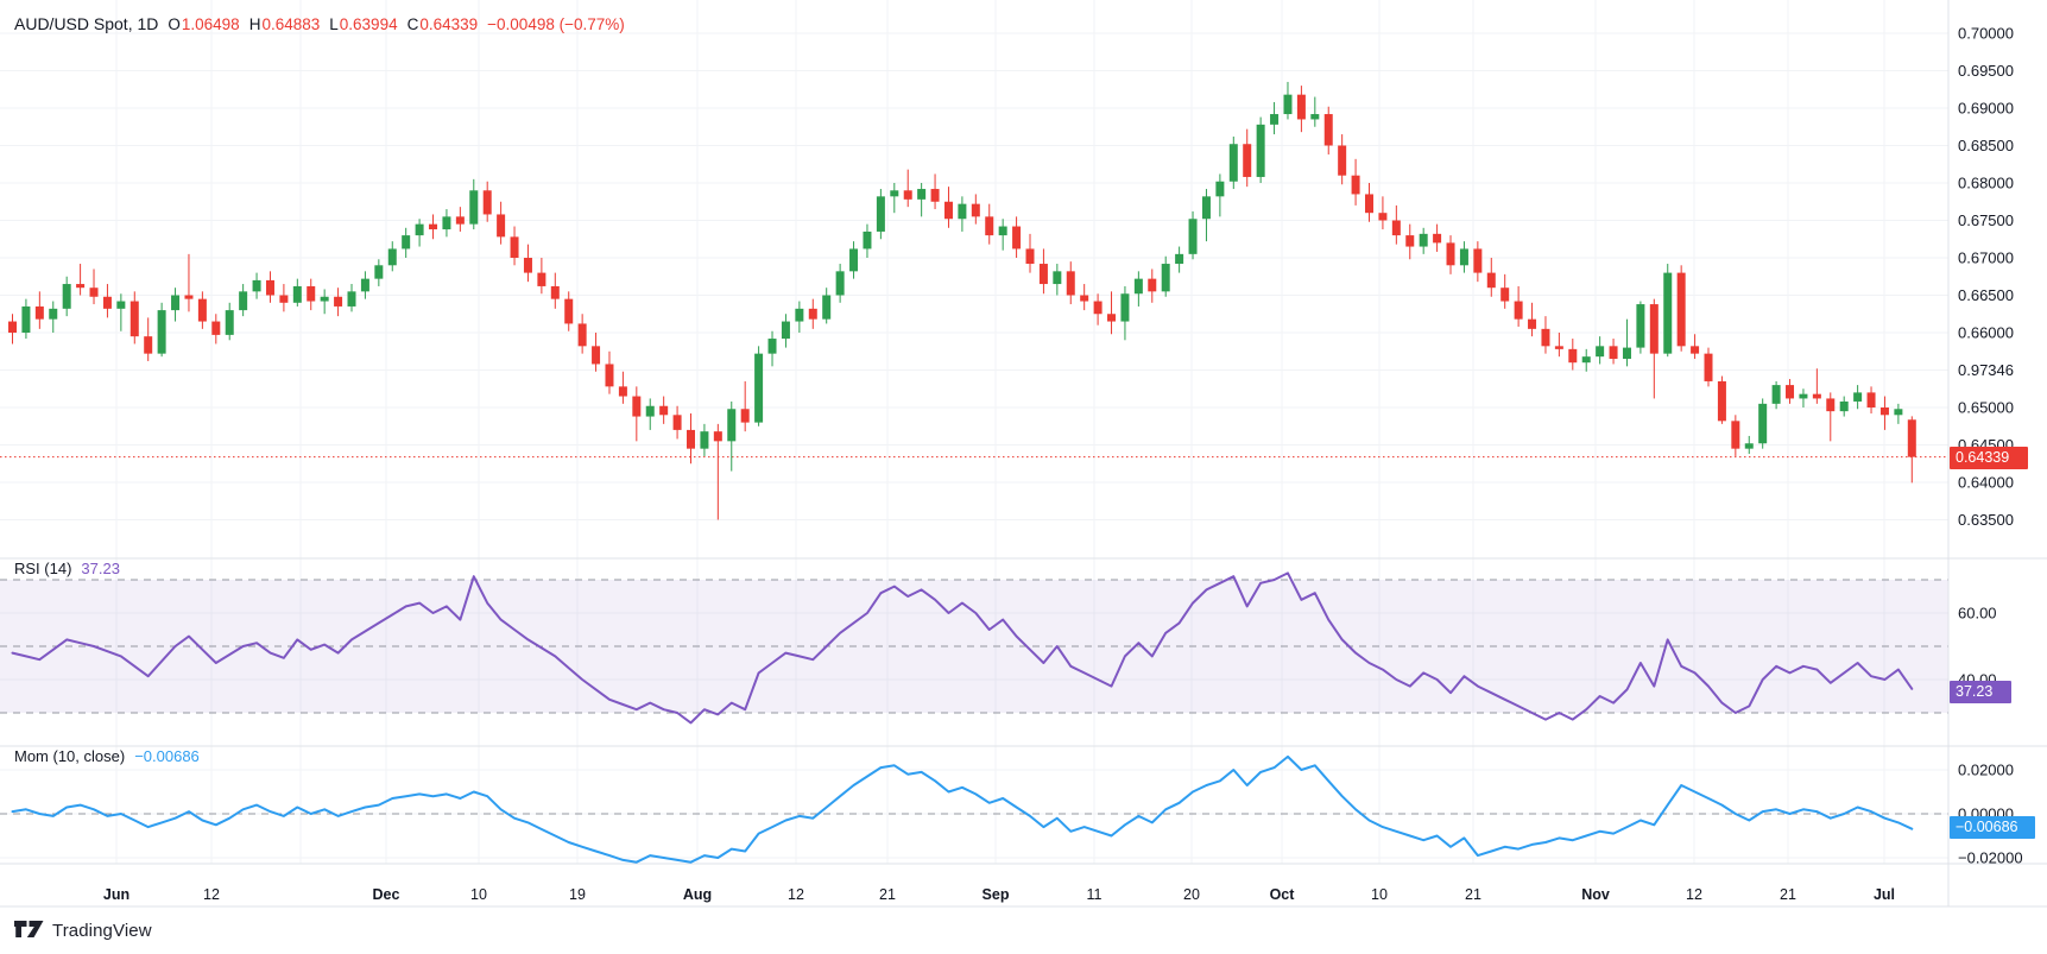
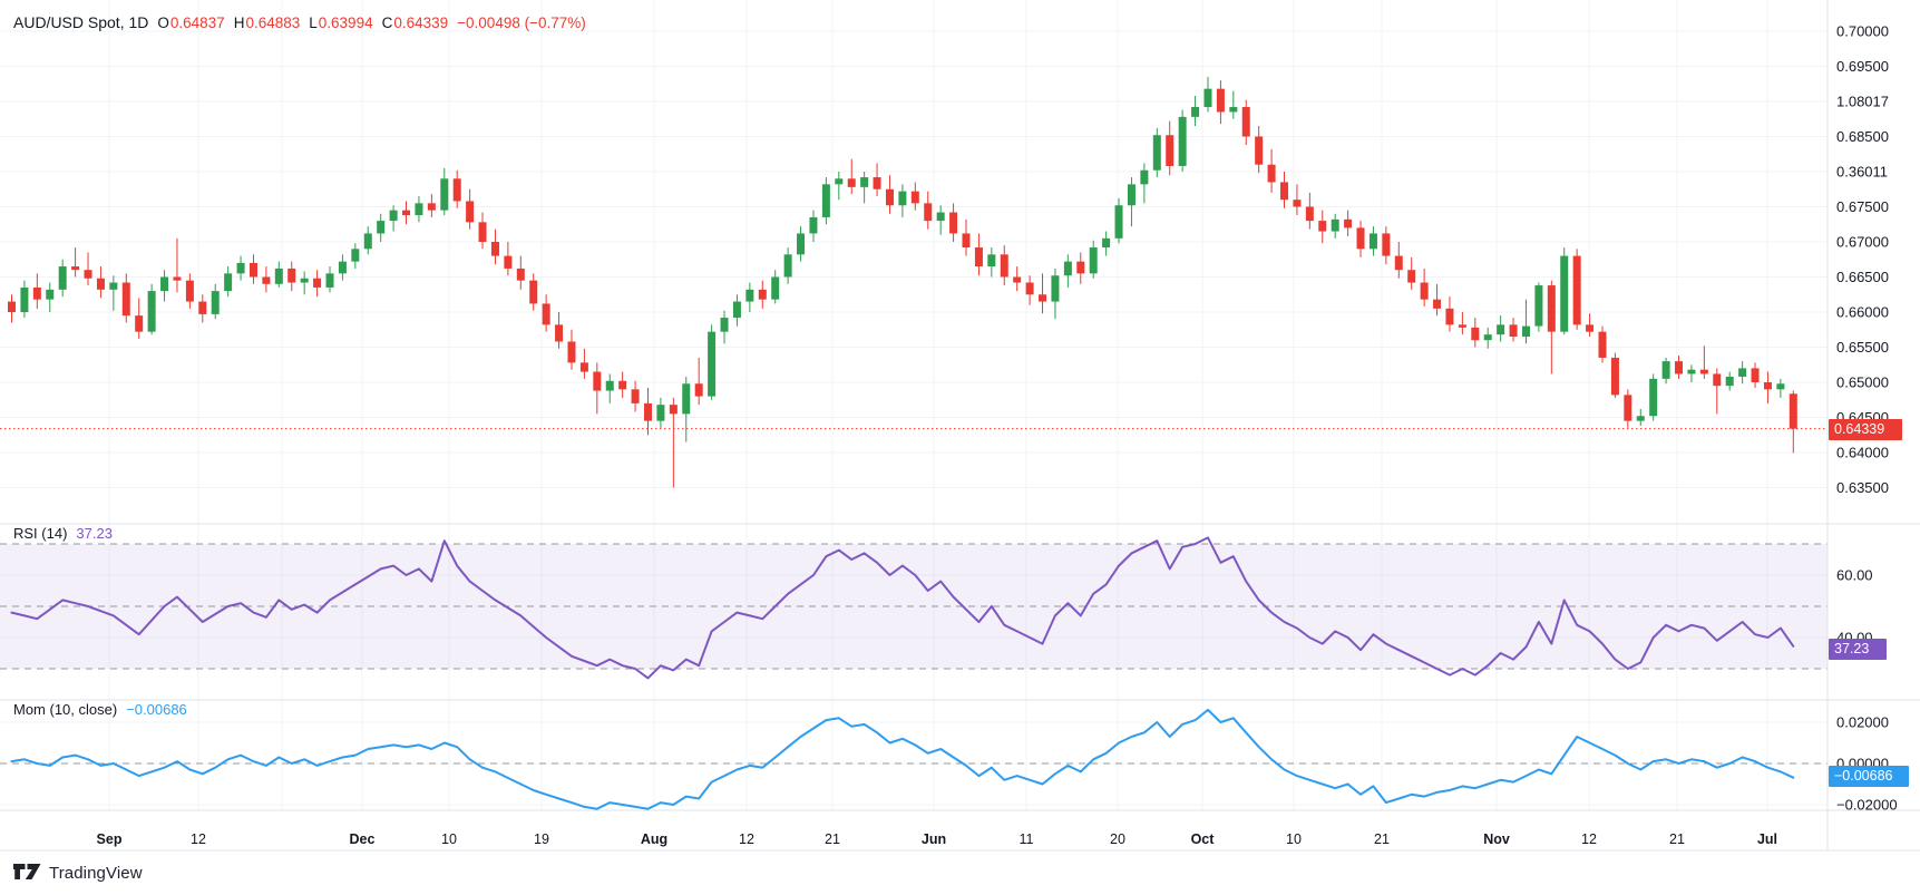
  0.70000
  0.69500
- 0.69000
+ 1.08017
  0.68500
- 0.68000
+ 0.36011
  0.67500
  0.67000
  0.66500
  0.66000
- 0.97346
+ 0.65500
  0.65000
  0.64500
  0.64000
  0.63500
  60.00
  40.00
  0.02000
  0.00000
  −0.02000
- Jun
+ Sep
  12
  Dec
  10
  19
  Aug
  12
  21
- Sep
+ Jun
  11
  20
  Oct
  10
  21
  Nov
  12
  21
  Jul
  AUD/USD Spot, 1D
  O
- 1.06498
+ 0.64837
  H
  0.64883
  L
  0.63994
  C
  0.64339
  −0.00498 (−0.77%)
  RSI (14)
  37.23
  Mom (10, close)
  −0.00686
  0.64339
  37.23
  −0.00686
  TradingView
